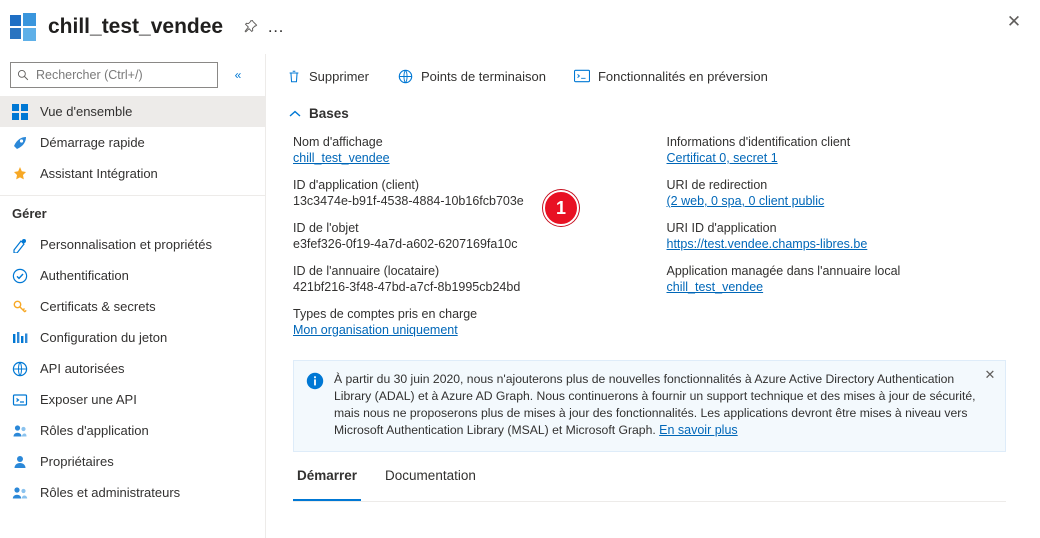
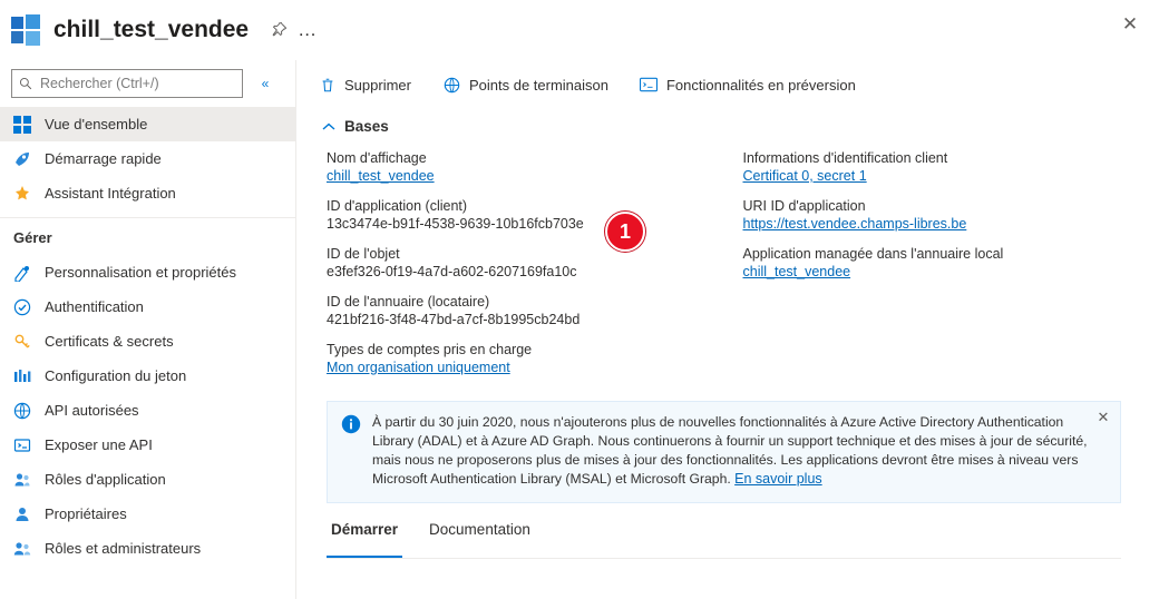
  chill_test_vendee
  …
  ✕
  Rechercher (Ctrl+/)
  «
  Vue d'ensemble
  Démarrage rapide
  Assistant Intégration
  Gérer
  Personnalisation et propriétés
  Authentification
  Certificats & secrets
  Configuration du jeton
  API autorisées
  Exposer une API
  Rôles d'application
  Propriétaires
  Rôles et administrateurs
  Supprimer
  Points de terminaison
  Fonctionnalités en préversion
  Bases
  Nom d'affichage
  chill_test_vendee
  ID d'application (client)
- 13c3474e-b91f-4538-4884-10b16fcb703e
+ 13c3474e-b91f-4538-9639-10b16fcb703e
  ID de l'objet
  e3fef326-0f19-4a7d-a602-6207169fa10c
  ID de l'annuaire (locataire)
  421bf216-3f48-47bd-a7cf-8b1995cb24bd
  Types de comptes pris en charge
  Mon organisation uniquement
  Informations d'identification client
  Certificat 0, secret 1
- URI de redirection
- (2 web, 0 spa, 0 client public
  URI ID d'application
  https://test.vendee.champs-libres.be
  Application managée dans l'annuaire local
  chill_test_vendee
  1
  À partir du 30 juin 2020, nous n'ajouterons plus de nouvelles fonctionnalités à Azure Active Directory Authentication Library (ADAL) et à Azure AD Graph. Nous continuerons à fournir un support technique et des mises à jour de sécurité, mais nous ne proposerons plus de mises à jour des fonctionnalités. Les applications devront être mises à niveau vers Microsoft Authentication Library (MSAL) et Microsoft Graph. En savoir plus
  ✕
  Démarrer
  Documentation
